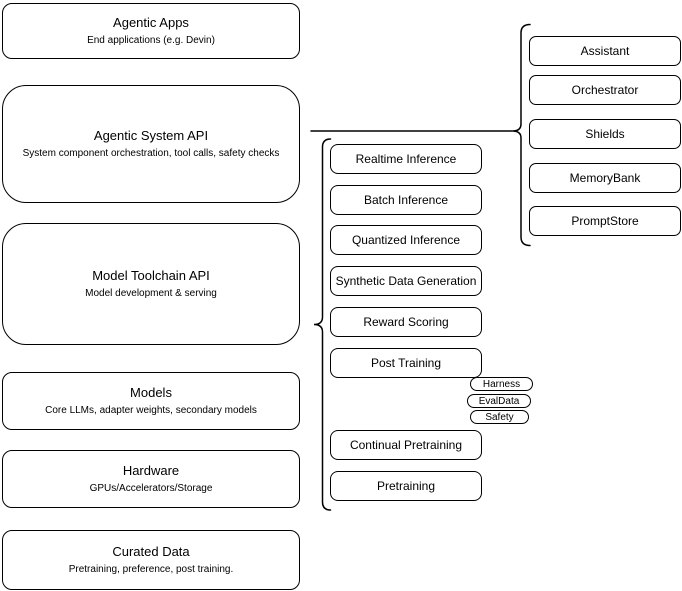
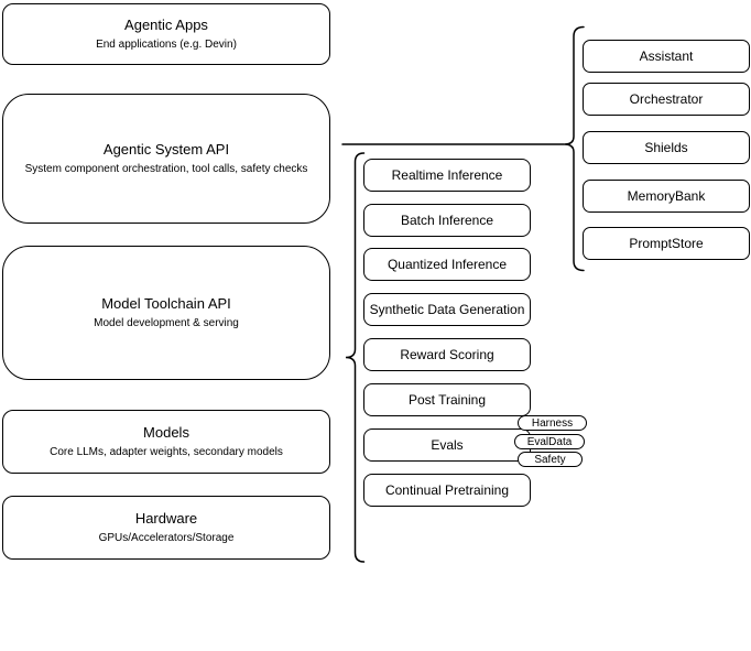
  Agentic Apps
  End applications (e.g. Devin)
  Agentic System API
  System component orchestration, tool calls, safety checks
  Model Toolchain API
  Model development & serving
  Models
  Core LLMs, adapter weights, secondary models
  Hardware
  GPUs/Accelerators/Storage
- Curated Data
- Pretraining, preference, post training.
  Realtime Inference
  Batch Inference
  Quantized Inference
  Synthetic Data Generation
  Reward Scoring
  Post Training
+ Evals
  Harness
  EvalData
  Safety
  Continual Pretraining
- Pretraining
  Assistant
  Orchestrator
  Shields
  MemoryBank
  PromptStore
